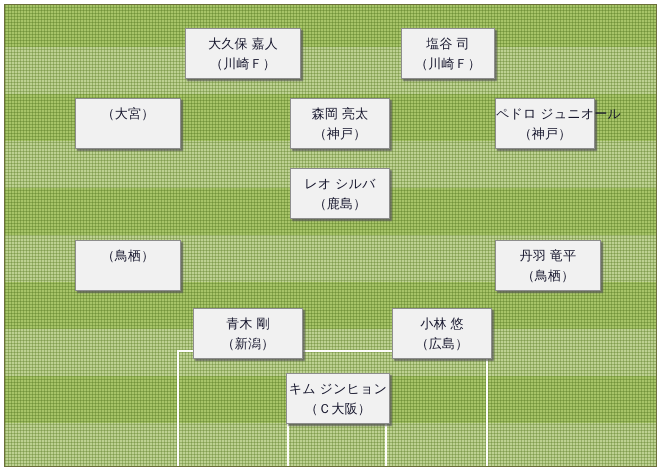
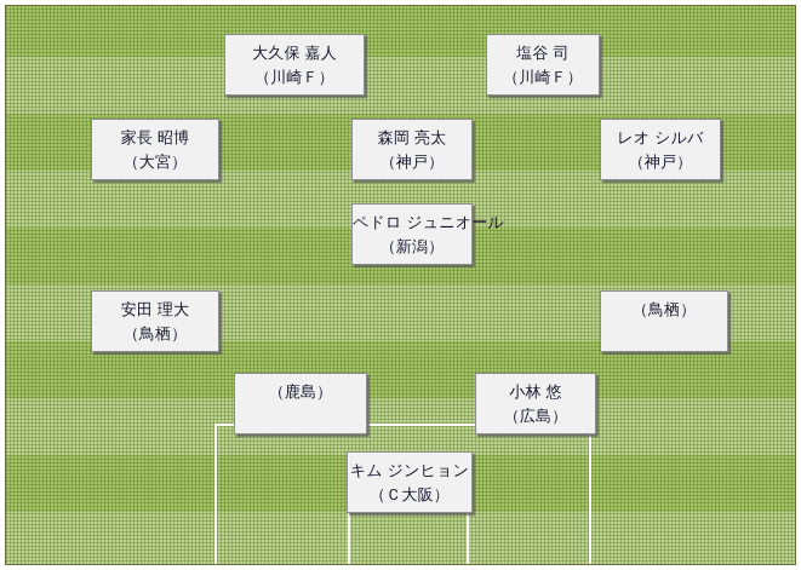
  大久保 嘉人
  （川崎Ｆ）
  塩谷 司
  （川崎Ｆ）
+ 家長 昭博
  （大宮）
  森岡 亮太
  （神戸）
- ペドロ ジュニオール
+ レオ シルバ
  （神戸）
- レオ シルバ
+ ペドロ ジュニオール
- （鹿島）
+ （新潟）
+ 安田 理大
  （鳥栖）
- 丹羽 竜平
  （鳥栖）
- 青木 剛
- （新潟）
+ （鹿島）
  小林 悠
  （広島）
  キム ジンヒョン
  （Ｃ大阪）
